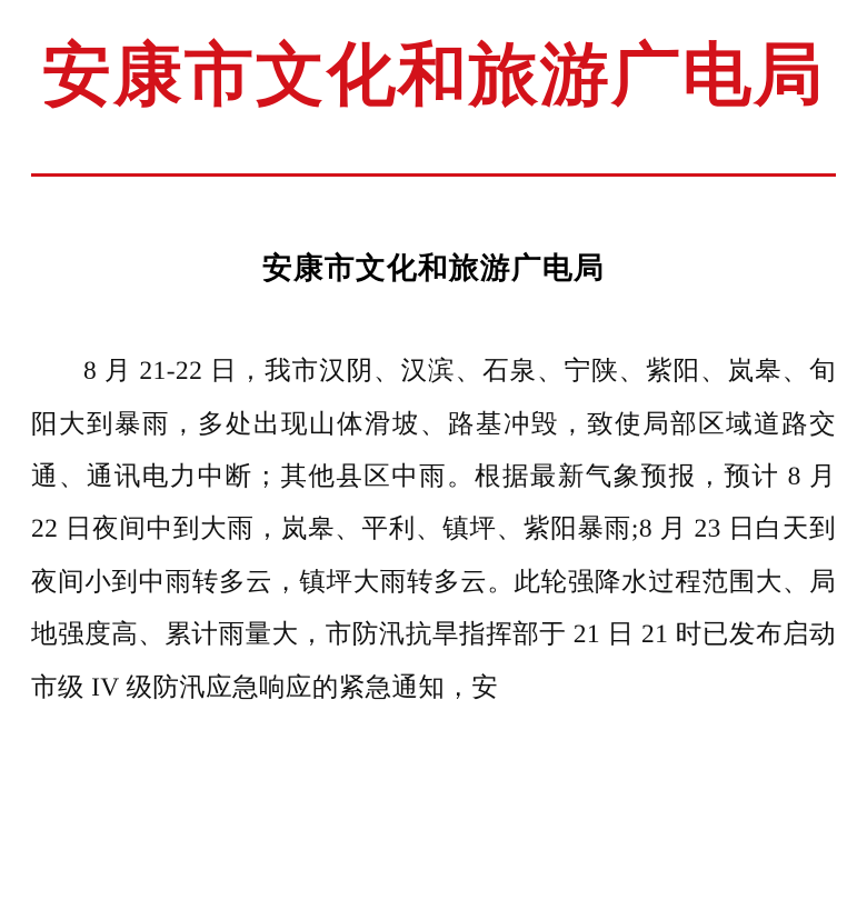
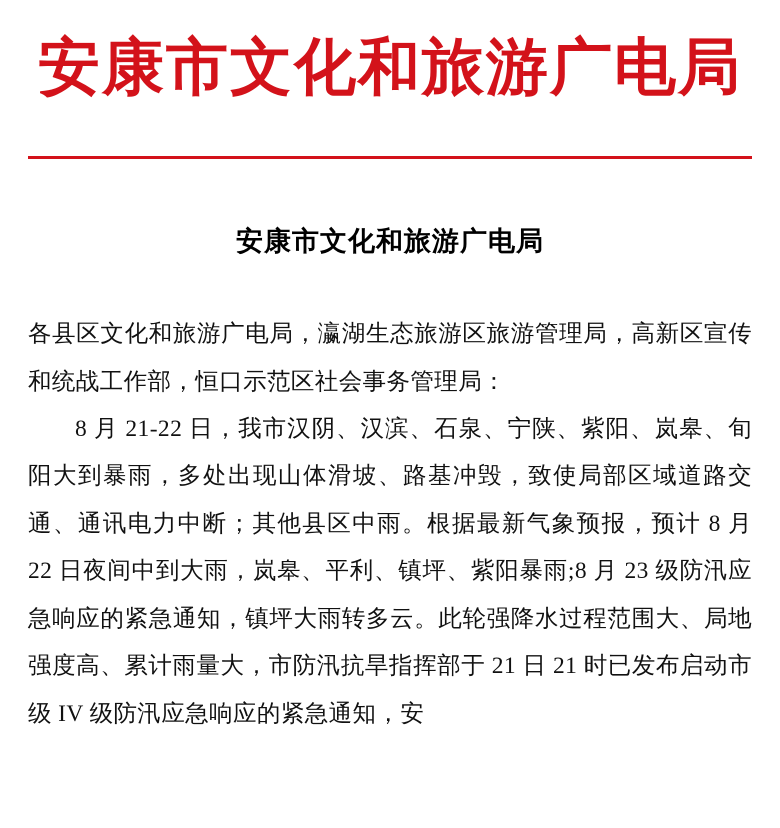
  安康市文化和旅游广电局
  安康市文化和旅游广电局
+ 各县区文化和旅游广电局，瀛湖生态旅游区旅游管理局，高新区宣传和统战工作部，恒口示范区社会事务管理局：
- 8 月 21-22 日，我市汉阴、汉滨、石泉、宁陕、紫阳、岚皋、旬阳大到暴雨，多处出现山体滑坡、路基冲毁，致使局部区域道路交通、通讯电力中断；其他县区中雨。根据最新气象预报，预计 8 月 22 日夜间中到大雨，岚皋、平利、镇坪、紫阳暴雨;8 月 23 日白天到夜间小到中雨转多云，镇坪大雨转多云。此轮强降水过程范围大、局地强度高、累计雨量大，市防汛抗旱指挥部于 21 日 21 时已发布启动市级 IV 级防汛应急响应的紧急通知，安
+ 8 月 21-22 日，我市汉阴、汉滨、石泉、宁陕、紫阳、岚皋、旬阳大到暴雨，多处出现山体滑坡、路基冲毁，致使局部区域道路交通、通讯电力中断；其他县区中雨。根据最新气象预报，预计 8 月 22 日夜间中到大雨，岚皋、平利、镇坪、紫阳暴雨;8 月 23 级防汛应急响应的紧急通知，镇坪大雨转多云。此轮强降水过程范围大、局地强度高、累计雨量大，市防汛抗旱指挥部于 21 日 21 时已发布启动市级 IV 级防汛应急响应的紧急通知，安
